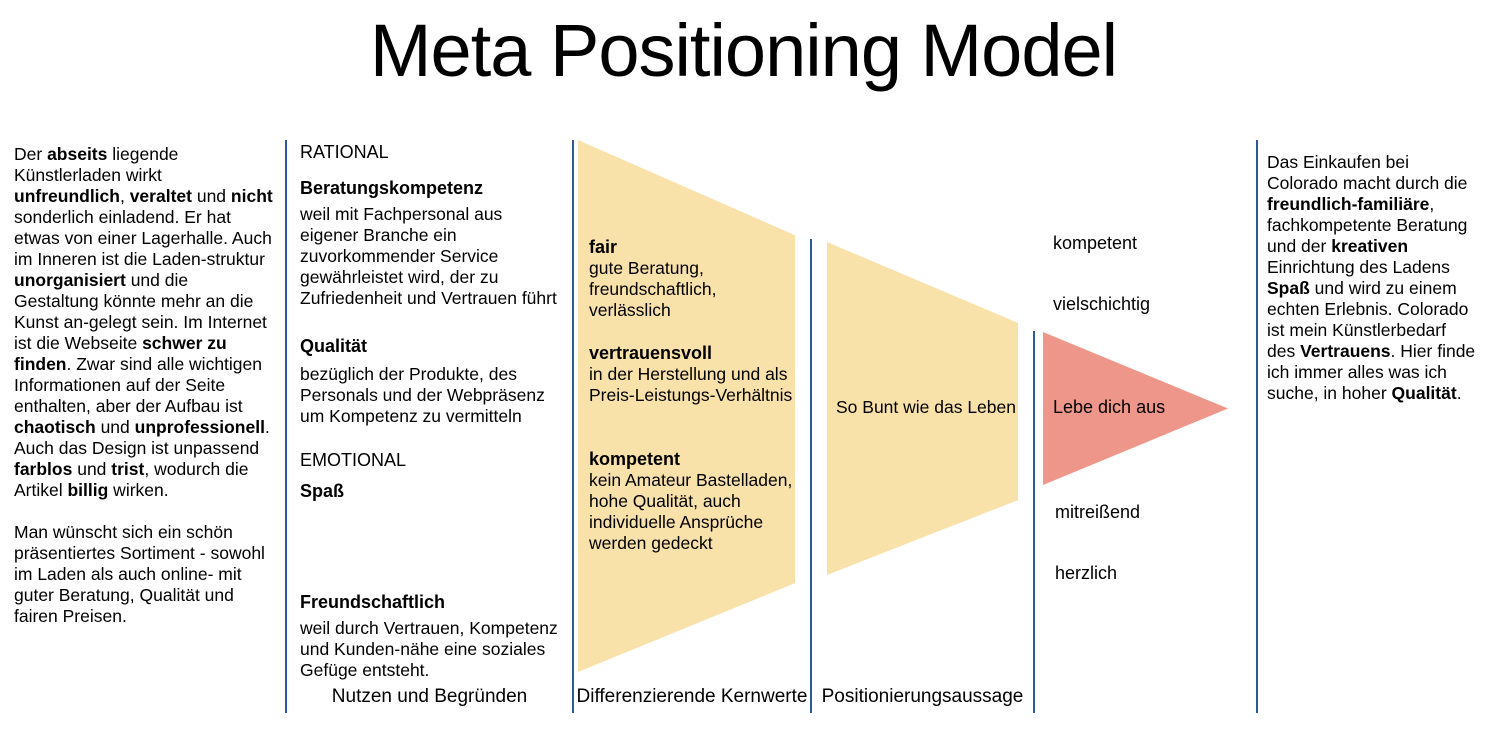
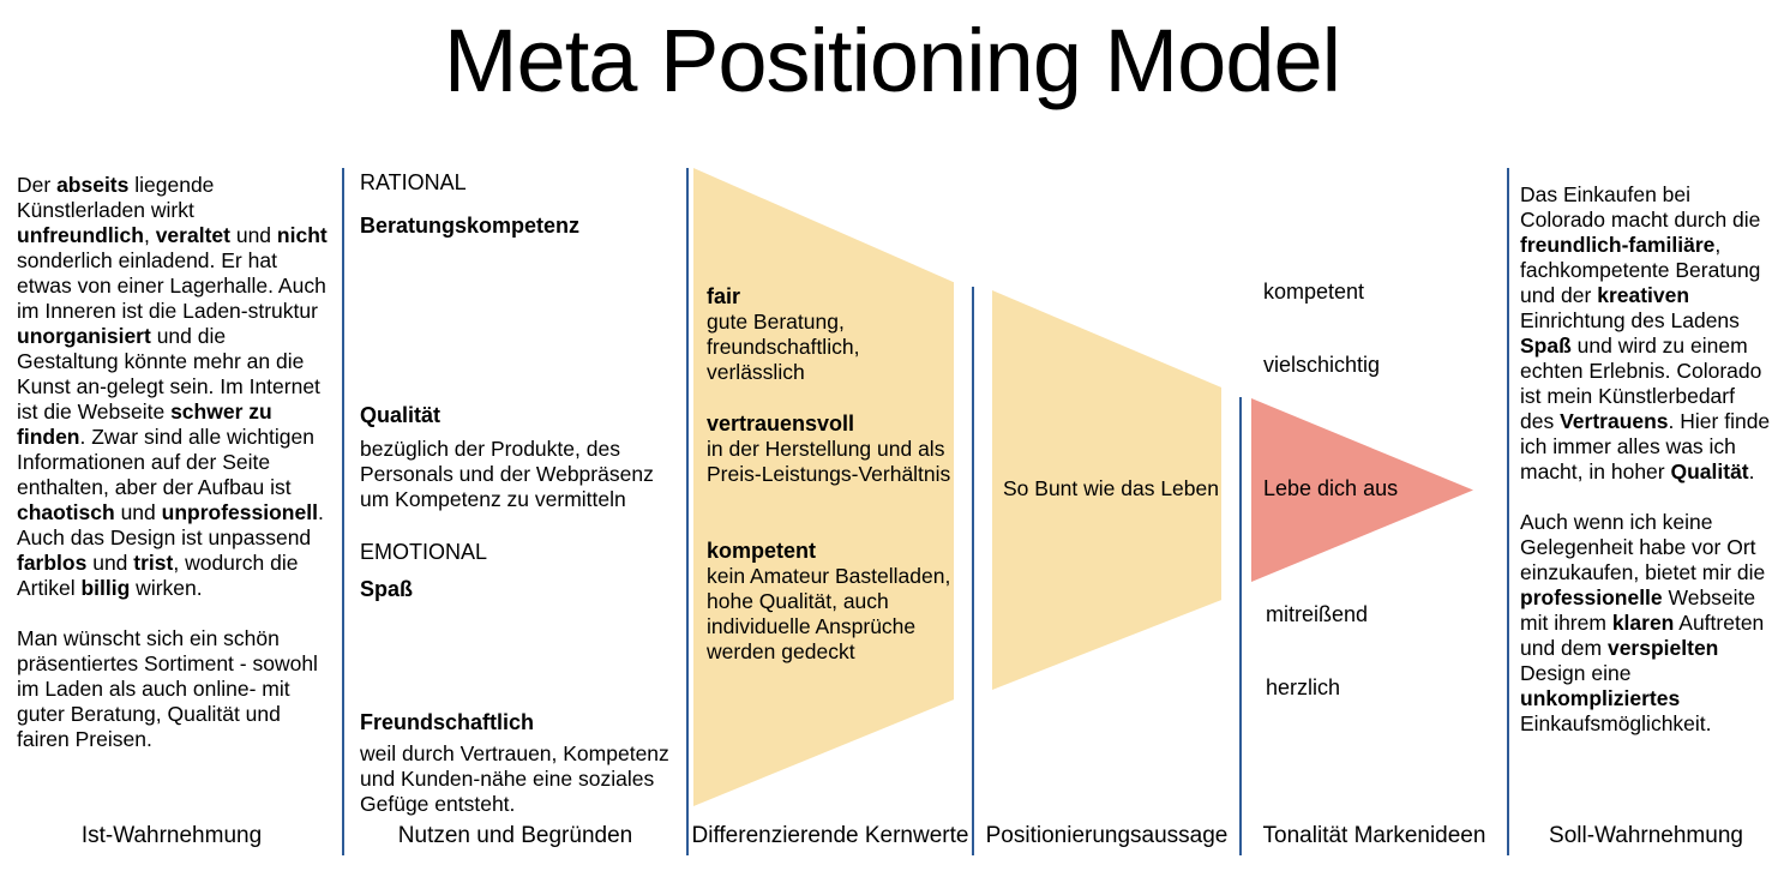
  Meta Positioning Model
  Der abseits liegende Künstlerladen wirkt unfreundlich, veraltet und nicht sonderlich einladend. Er hat etwas von einer Lagerhalle. Auch im Inneren ist die Laden-struktur unorganisiert und die Gestaltung könnte mehr an die Kunst an-gelegt sein. Im Internet ist die Webseite schwer zu finden. Zwar sind alle wichtigen Informationen auf der Seite enthalten, aber der Aufbau ist chaotisch und unprofessionell. Auch das Design ist unpassend farblos und trist, wodurch die Artikel billig wirken.
  Man wünscht sich ein schön präsentiertes Sortiment - sowohl im Laden als auch online- mit guter Beratung, Qualität und fairen Preisen.
  RATIONAL
  Beratungskompetenz
- weil mit Fachpersonal aus eigener Branche ein zuvorkommender Service gewährleistet wird, der zu Zufriedenheit und Vertrauen führt
  Qualität
  bezüglich der Produkte, des Personals und der Webpräsenz um Kompetenz zu vermitteln
  EMOTIONAL
  Spaß
  Freundschaftlich
  weil durch Vertrauen, Kompetenz und Kunden-nähe eine soziales Gefüge entsteht.
  fair
  gute Beratung, freundschaftlich, verlässlich
  vertrauensvoll
  in der Herstellung und als Preis-Leistungs-Verhältnis
  kompetent
  kein Amateur Bastelladen, hohe Qualität, auch individuelle Ansprüche werden gedeckt
  So Bunt wie das Leben
  kompetent
  vielschichtig
  Lebe dich aus
  mitreißend
  herzlich
- Das Einkaufen bei Colorado macht durch die freundlich-familiäre, fachkompetente Beratung und der kreativen Einrichtung des Ladens Spaß und wird zu einem echten Erlebnis. Colorado ist mein Künstlerbedarf des Vertrauens. Hier finde ich immer alles was ich suche, in hoher Qualität.
+ Das Einkaufen bei Colorado macht durch die freundlich-familiäre, fachkompetente Beratung und der kreativen Einrichtung des Ladens Spaß und wird zu einem echten Erlebnis. Colorado ist mein Künstlerbedarf des Vertrauens. Hier finde ich immer alles was ich macht, in hoher Qualität.
+ Auch wenn ich keine Gelegenheit habe vor Ort einzukaufen, bietet mir die professionelle Webseite mit ihrem klaren Auftreten und dem verspielten Design eine unkompliziertes Einkaufsmöglichkeit.
+ Ist-Wahrnehmung
  Nutzen und Begründen
  Differenzierende Kernwerte
  Positionierungsaussage
+ Tonalität Markenideen
+ Soll-Wahrnehmung
